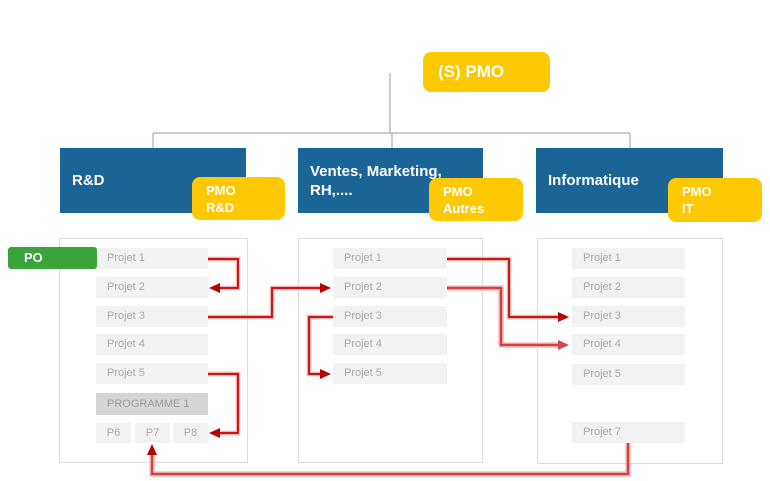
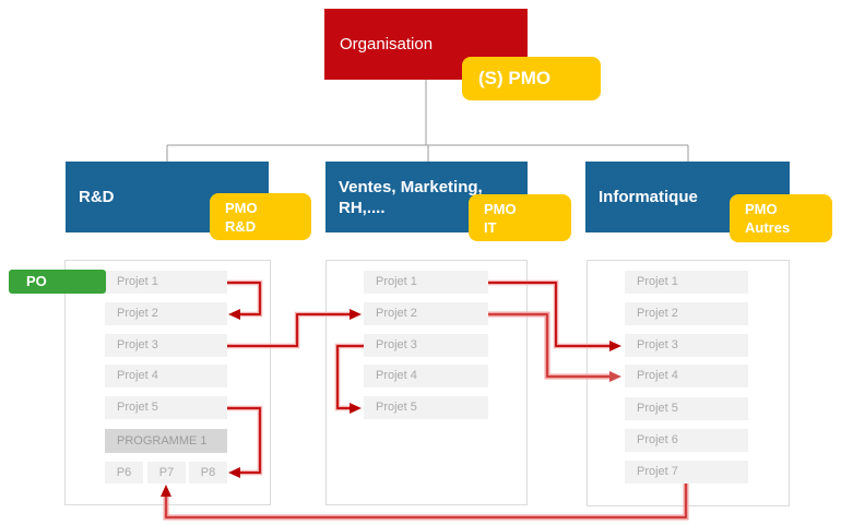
+ Organisation
  (S) PMO
  R&D
  Ventes, Marketing, RH,....
  Informatique
  PMO
  R&D
  PMO
- Autres
+ IT
  PMO
- IT
+ Autres
  PO
  Projet 1
  Projet 2
  Projet 3
  Projet 4
  Projet 5
  PROGRAMME 1
  P6
  P7
  P8
  Projet 1
  Projet 2
  Projet 3
  Projet 4
  Projet 5
  Projet 1
  Projet 2
  Projet 3
  Projet 4
  Projet 5
+ Projet 6
  Projet 7
